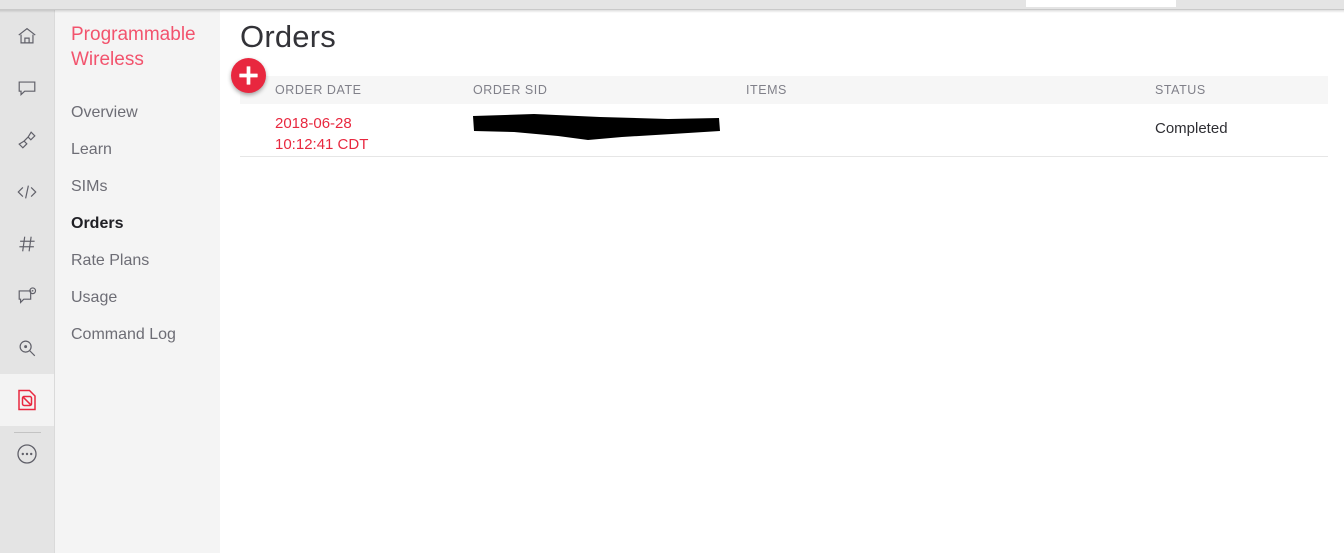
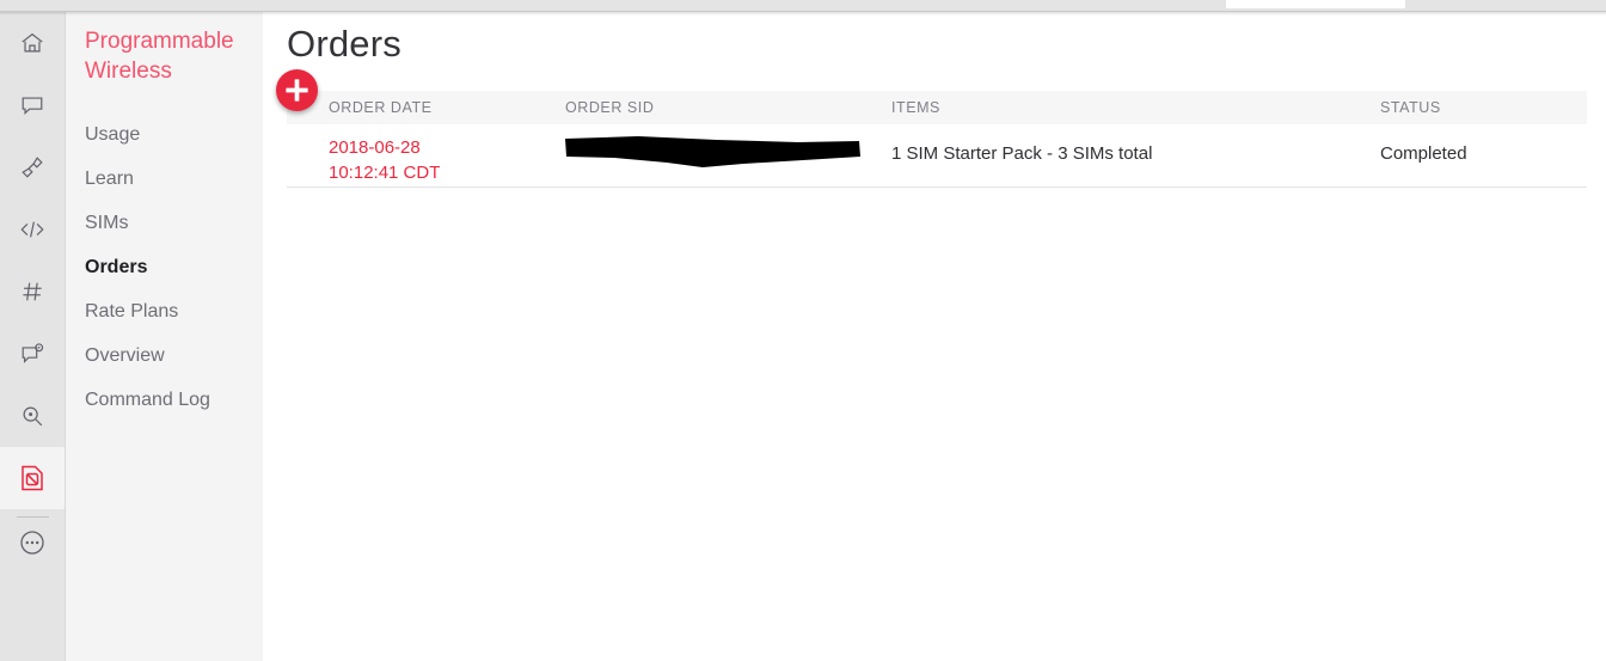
  Programmable Wireless
- Overview
+ Usage
  Learn
  SIMs
  Orders
  Rate Plans
- Usage
+ Overview
  Command Log
  Orders
  ORDER DATE
  ORDER SID
  ITEMS
  STATUS
  2018-06-28
  10:12:41 CDT
+ 1 SIM Starter Pack - 3 SIMs total
  Completed
